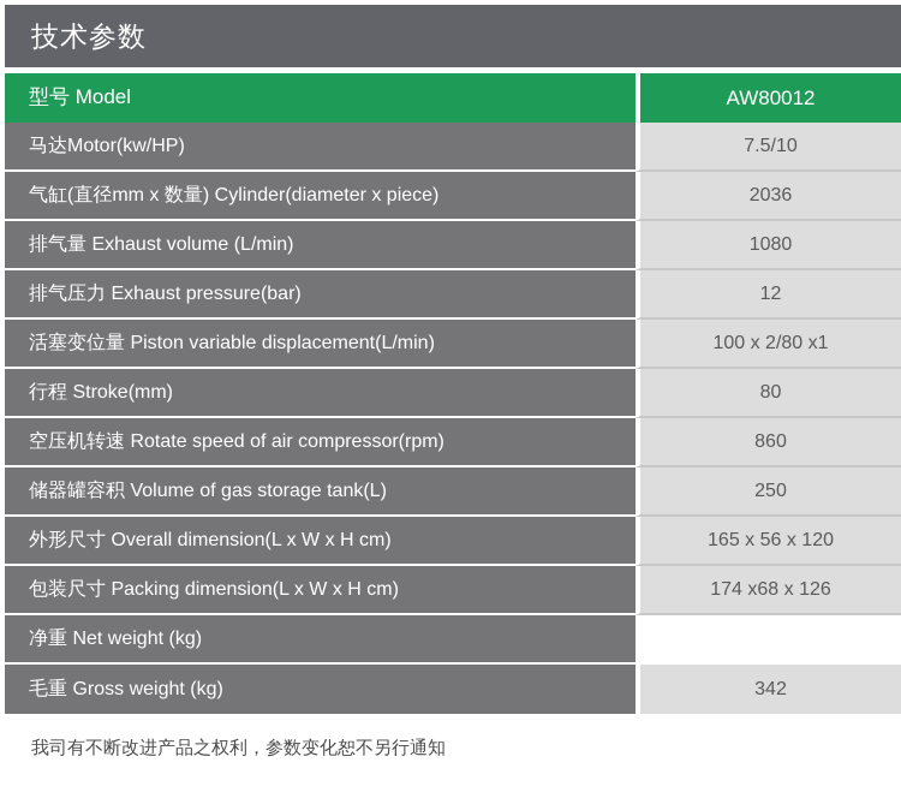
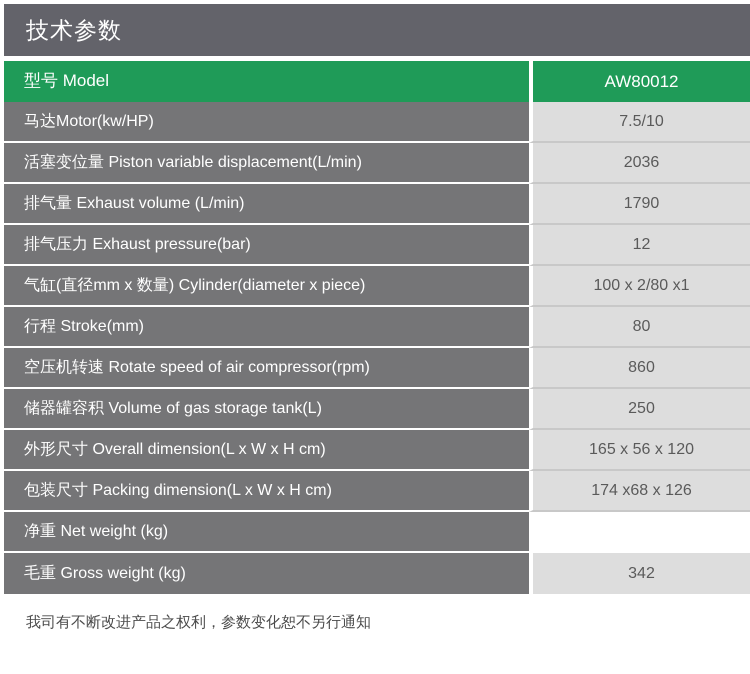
  技术参数
  型号 Model
  AW80012
  马达Motor(kw/HP)
  7.5/10
- 气缸(直径mm x 数量) Cylinder(diameter x piece)
+ 活塞变位量 Piston variable displacement(L/min)
  2036
  排气量 Exhaust volume (L/min)
- 1080
+ 1790
  排气压力 Exhaust pressure(bar)
  12
- 活塞变位量 Piston variable displacement(L/min)
+ 气缸(直径mm x 数量) Cylinder(diameter x piece)
  100 x 2/80 x1
  行程 Stroke(mm)
  80
  空压机转速 Rotate speed of air compressor(rpm)
  860
  储器罐容积 Volume of gas storage tank(L)
  250
  外形尺寸 Overall dimension(L x W x H cm)
  165 x 56 x 120
  包装尺寸 Packing dimension(L x W x H cm)
  174 x68 x 126
  净重 Net weight (kg)
  毛重 Gross weight (kg)
  342
  我司有不断改进产品之权利，参数变化恕不另行通知
